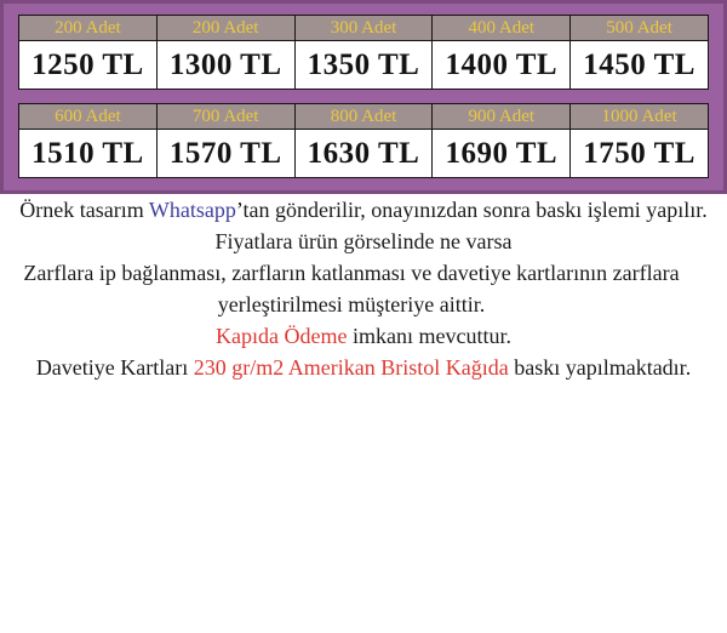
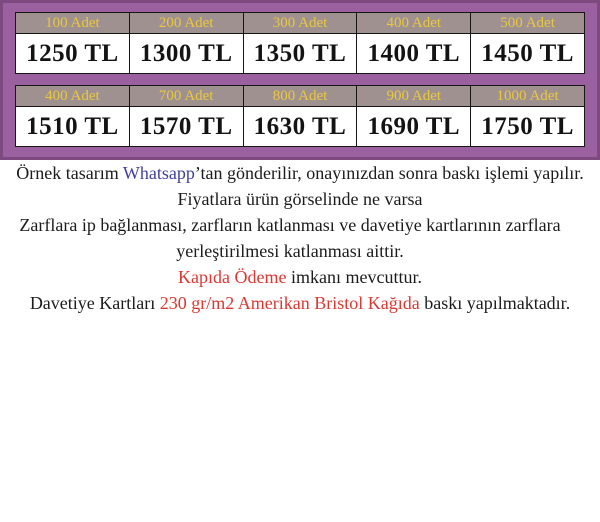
- 200 Adet	200 Adet	300 Adet	400 Adet	500 Adet
+ 100 Adet	200 Adet	300 Adet	400 Adet	500 Adet
  1250 TL	1300 TL	1350 TL	1400 TL	1450 TL
- 600 Adet	700 Adet	800 Adet	900 Adet	1000 Adet
+ 400 Adet	700 Adet	800 Adet	900 Adet	1000 Adet
  1510 TL	1570 TL	1630 TL	1690 TL	1750 TL
  Örnek tasarım Whatsapp’tan gönderilir, onayınızdan sonra baskı işlemi yapılır.
  Fiyatlara ürün görselinde ne varsa
- Zarflara ip bağlanması, zarfların katlanması ve davetiye kartlarının zarflara yerleştirilmesi müşteriye aittir.
+ Zarflara ip bağlanması, zarfların katlanması ve davetiye kartlarının zarflara yerleştirilmesi katlanması aittir.
  Kapıda Ödeme imkanı mevcuttur.
  Davetiye Kartları 230 gr/m2 Amerikan Bristol Kağıda baskı yapılmaktadır.
